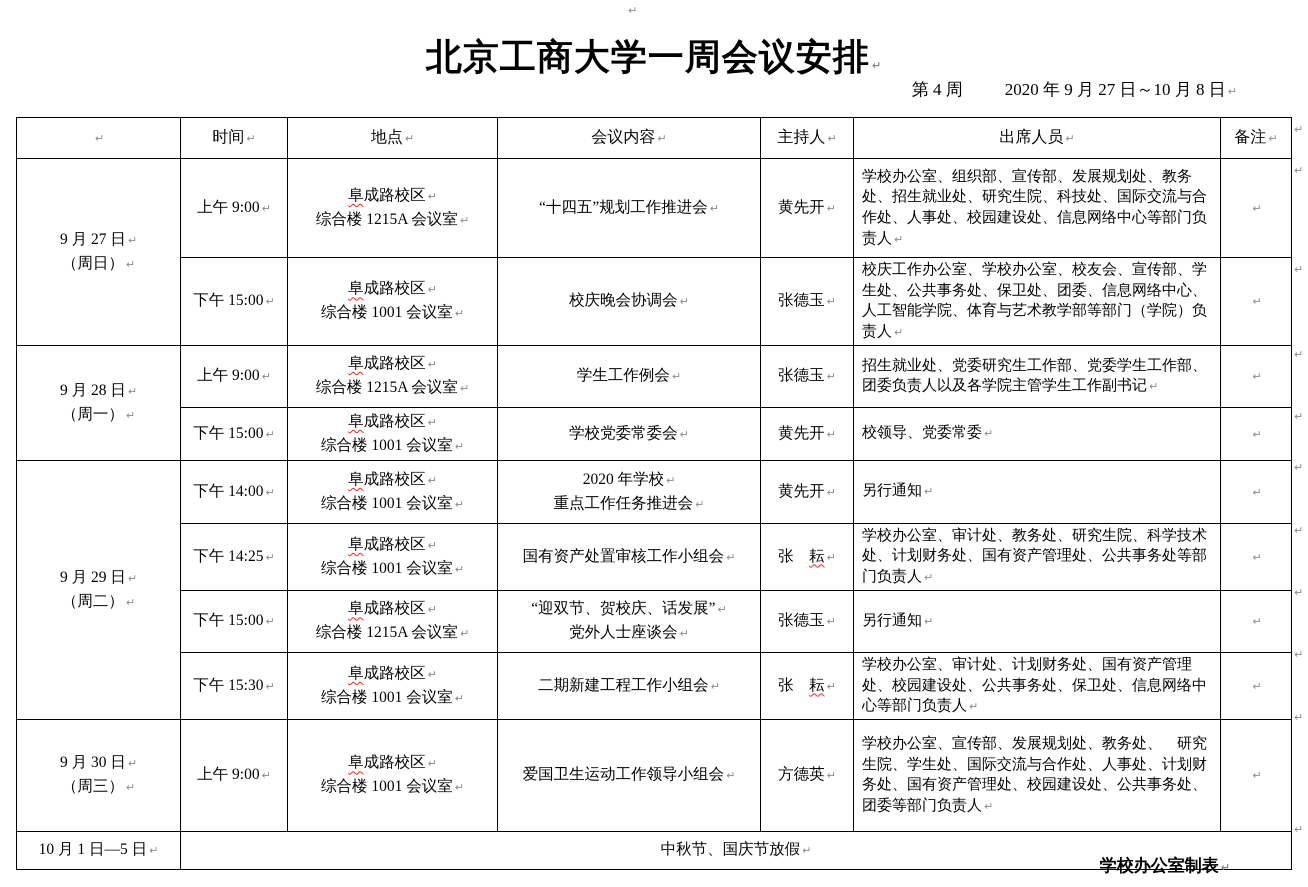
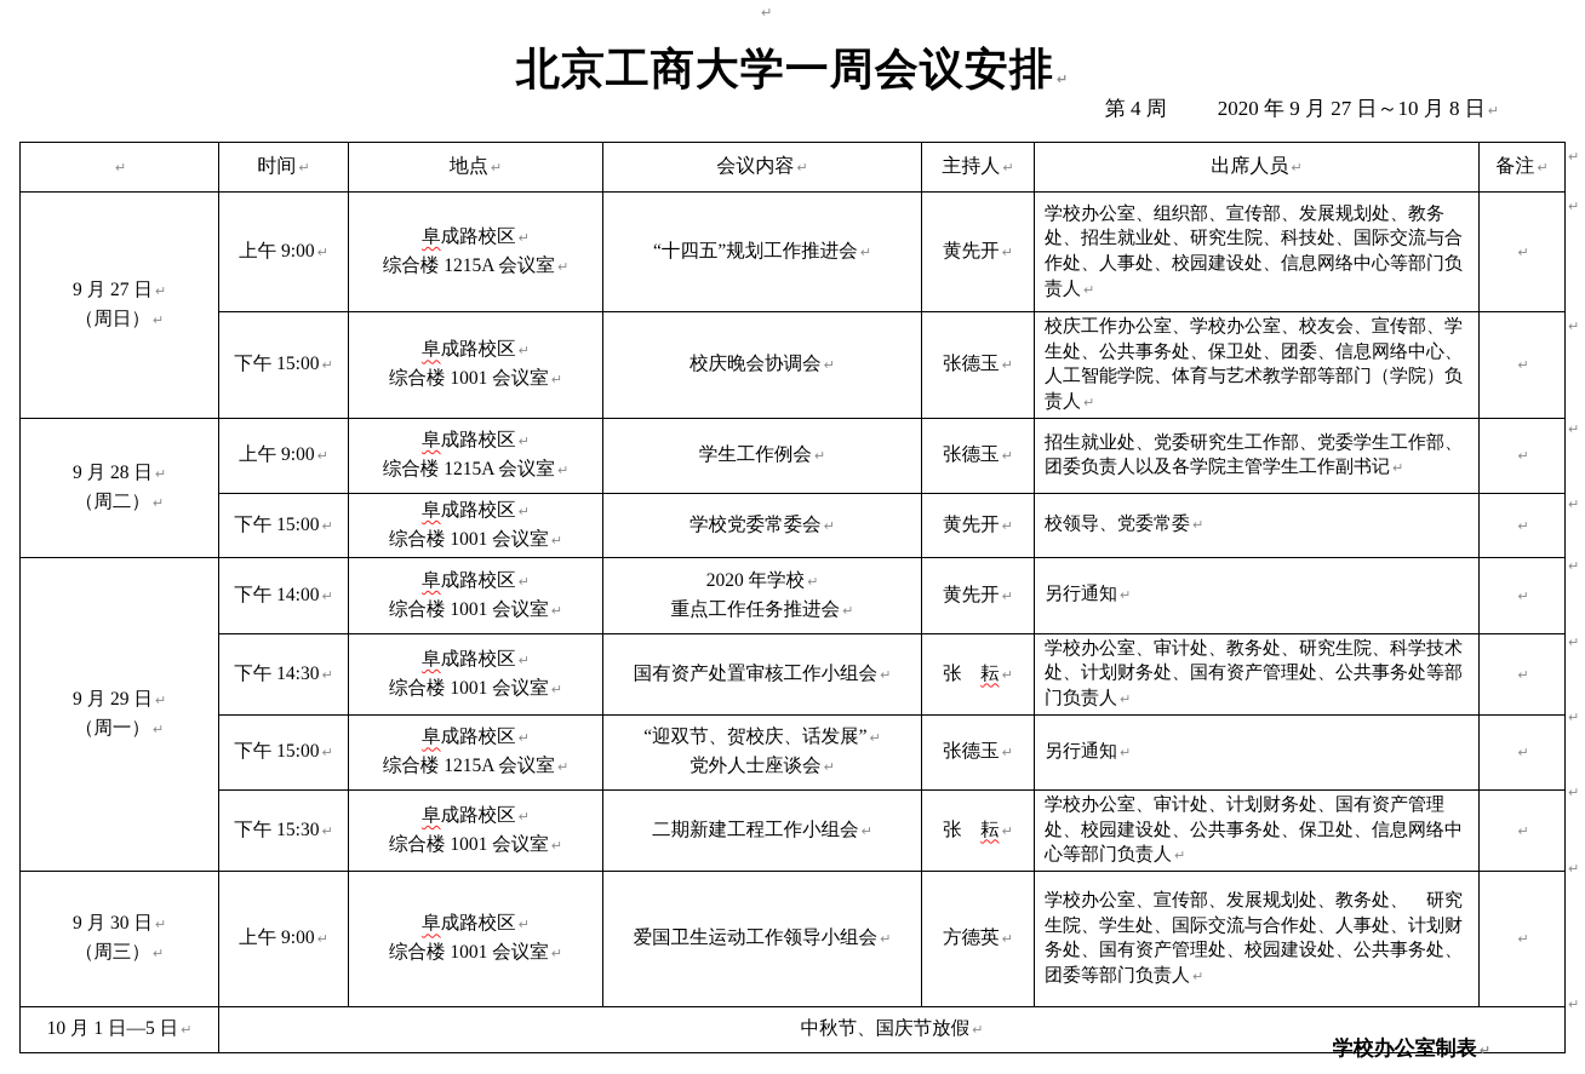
  ↵
  北京工商大学一周会议安排 ↵
  第 4 周 2020 年 9 月 27 日～10 月 8 日 ↵
  ↵	时间 ↵	地点 ↵	会议内容 ↵	主持人 ↵	出席人员 ↵	备注 ↵
  9 月 27 日 ↵ （周日） ↵	上午 9:00 ↵	阜成路校区 ↵ 综合楼 1215A 会议室 ↵	“十四五”规划工作推进会 ↵	黄先开 ↵	学校办公室、组织部、宣传部、发展规划处、教务处、招生就业处、研究生院、科技处、国际交流与合作处、人事处、校园建设处、信息网络中心等部门负责人 ↵	↵
  下午 15:00 ↵	阜成路校区 ↵ 综合楼 1001 会议室 ↵	校庆晚会协调会 ↵	张德玉 ↵	校庆工作办公室、学校办公室、校友会、宣传部、学生处、公共事务处、保卫处、团委、信息网络中心、人工智能学院、体育与艺术教学部等部门（学院）负责人 ↵	↵
- 9 月 28 日 ↵ （周一） ↵	上午 9:00 ↵	阜成路校区 ↵ 综合楼 1215A 会议室 ↵	学生工作例会 ↵	张德玉 ↵	招生就业处、党委研究生工作部、党委学生工作部、团委负责人以及各学院主管学生工作副书记 ↵	↵
+ 9 月 28 日 ↵ （周二） ↵	上午 9:00 ↵	阜成路校区 ↵ 综合楼 1215A 会议室 ↵	学生工作例会 ↵	张德玉 ↵	招生就业处、党委研究生工作部、党委学生工作部、团委负责人以及各学院主管学生工作副书记 ↵	↵
  下午 15:00 ↵	阜成路校区 ↵ 综合楼 1001 会议室 ↵	学校党委常委会 ↵	黄先开 ↵	校领导、党委常委 ↵	↵
- 9 月 29 日 ↵ （周二） ↵	下午 14:00 ↵	阜成路校区 ↵ 综合楼 1001 会议室 ↵	2020 年学校 ↵ 重点工作任务推进会 ↵	黄先开 ↵	另行通知 ↵	↵
+ 9 月 29 日 ↵ （周一） ↵	下午 14:00 ↵	阜成路校区 ↵ 综合楼 1001 会议室 ↵	2020 年学校 ↵ 重点工作任务推进会 ↵	黄先开 ↵	另行通知 ↵	↵
- 下午 14:25 ↵	阜成路校区 ↵ 综合楼 1001 会议室 ↵	国有资产处置审核工作小组会 ↵	张 耘 ↵	学校办公室、审计处、教务处、研究生院、科学技术处、计划财务处、国有资产管理处、公共事务处等部门负责人 ↵	↵
+ 下午 14:30 ↵	阜成路校区 ↵ 综合楼 1001 会议室 ↵	国有资产处置审核工作小组会 ↵	张 耘 ↵	学校办公室、审计处、教务处、研究生院、科学技术处、计划财务处、国有资产管理处、公共事务处等部门负责人 ↵	↵
  下午 15:00 ↵	阜成路校区 ↵ 综合楼 1215A 会议室 ↵	“迎双节、贺校庆、话发展” ↵ 党外人士座谈会 ↵	张德玉 ↵	另行通知 ↵	↵
  下午 15:30 ↵	阜成路校区 ↵ 综合楼 1001 会议室 ↵	二期新建工程工作小组会 ↵	张 耘 ↵	学校办公室、审计处、计划财务处、国有资产管理处、校园建设处、公共事务处、保卫处、信息网络中心等部门负责人 ↵	↵
  9 月 30 日 ↵ （周三） ↵	上午 9:00 ↵	阜成路校区 ↵ 综合楼 1001 会议室 ↵	爱国卫生运动工作领导小组会 ↵	方德英 ↵	学校办公室、宣传部、发展规划处、教务处、 研究生院、学生处、国际交流与合作处、人事处、计划财务处、国有资产管理处、校园建设处、公共事务处、团委等部门负责人 ↵	↵
  10 月 1 日—5 日 ↵	中秋节、国庆节放假 ↵
  ↵
  ↵
  ↵
  ↵
  ↵
  ↵
  ↵
  ↵
  ↵
  ↵
  ↵
  学校办公室制表 ↵
